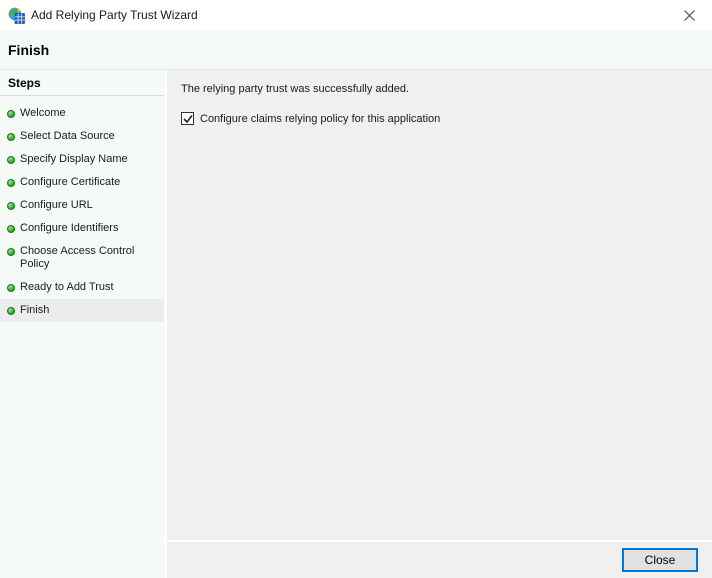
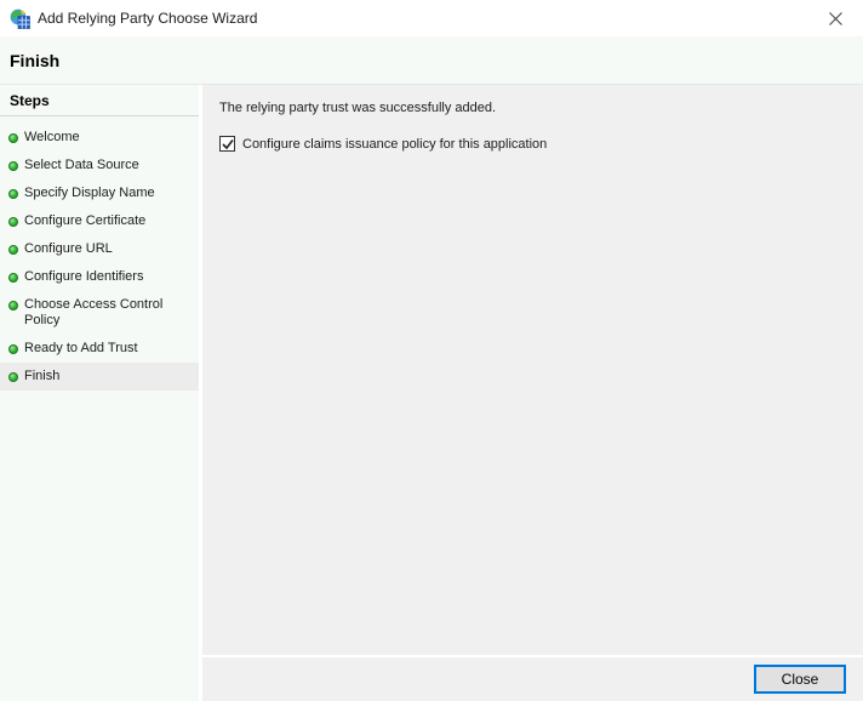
- Add Relying Party Trust Wizard
+ Add Relying Party Choose Wizard
  Finish
  Steps
  Welcome
  Select Data Source
  Specify Display Name
  Configure Certificate
  Configure URL
  Configure Identifiers
  Choose Access Control Policy
  Ready to Add Trust
  Finish
  The relying party trust was successfully added.
- Configure claims relying policy for this application
+ Configure claims issuance policy for this application
  Close
